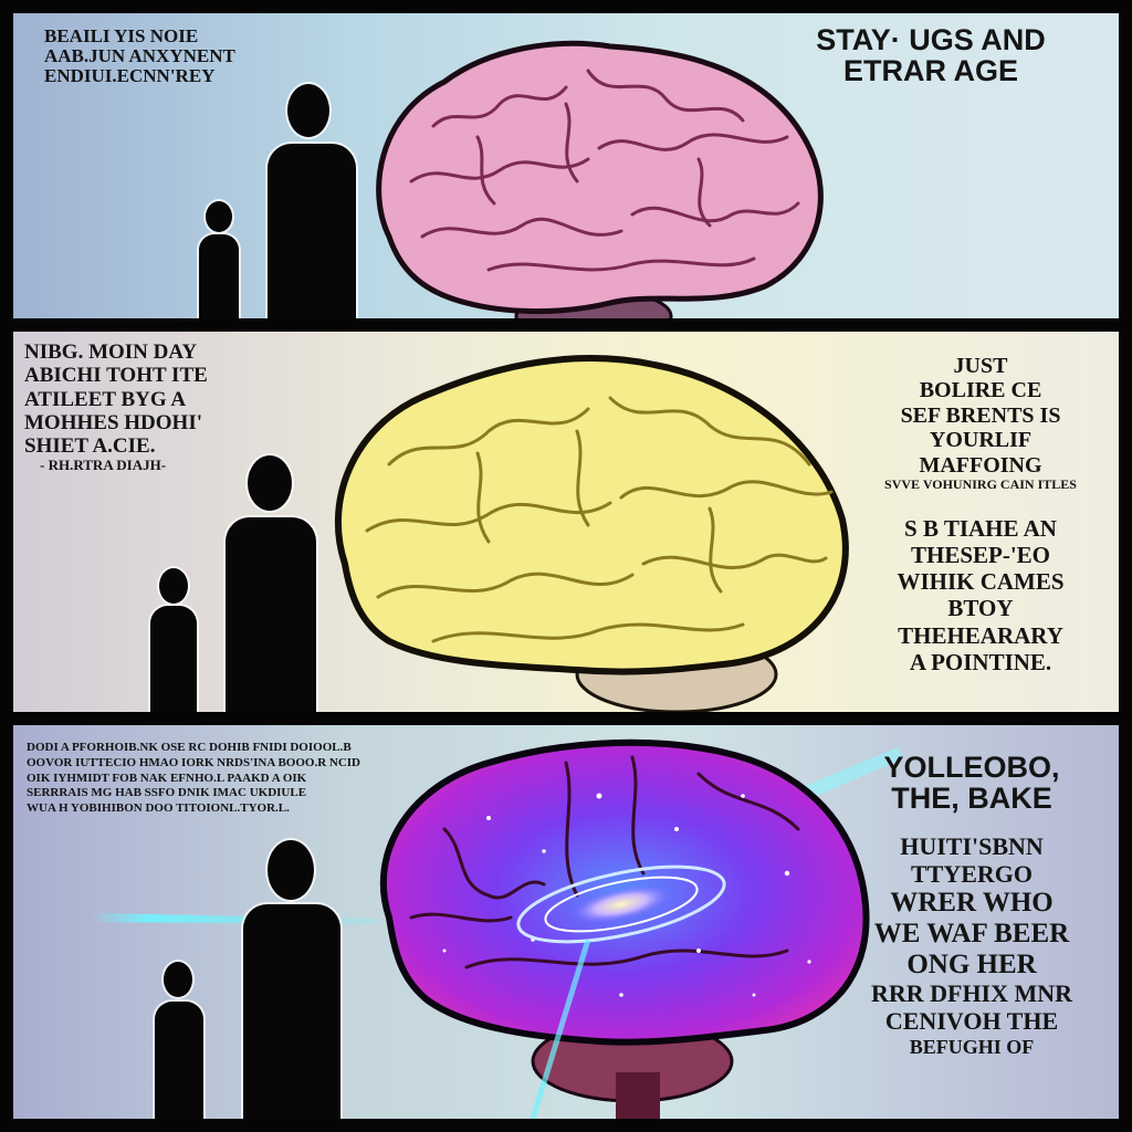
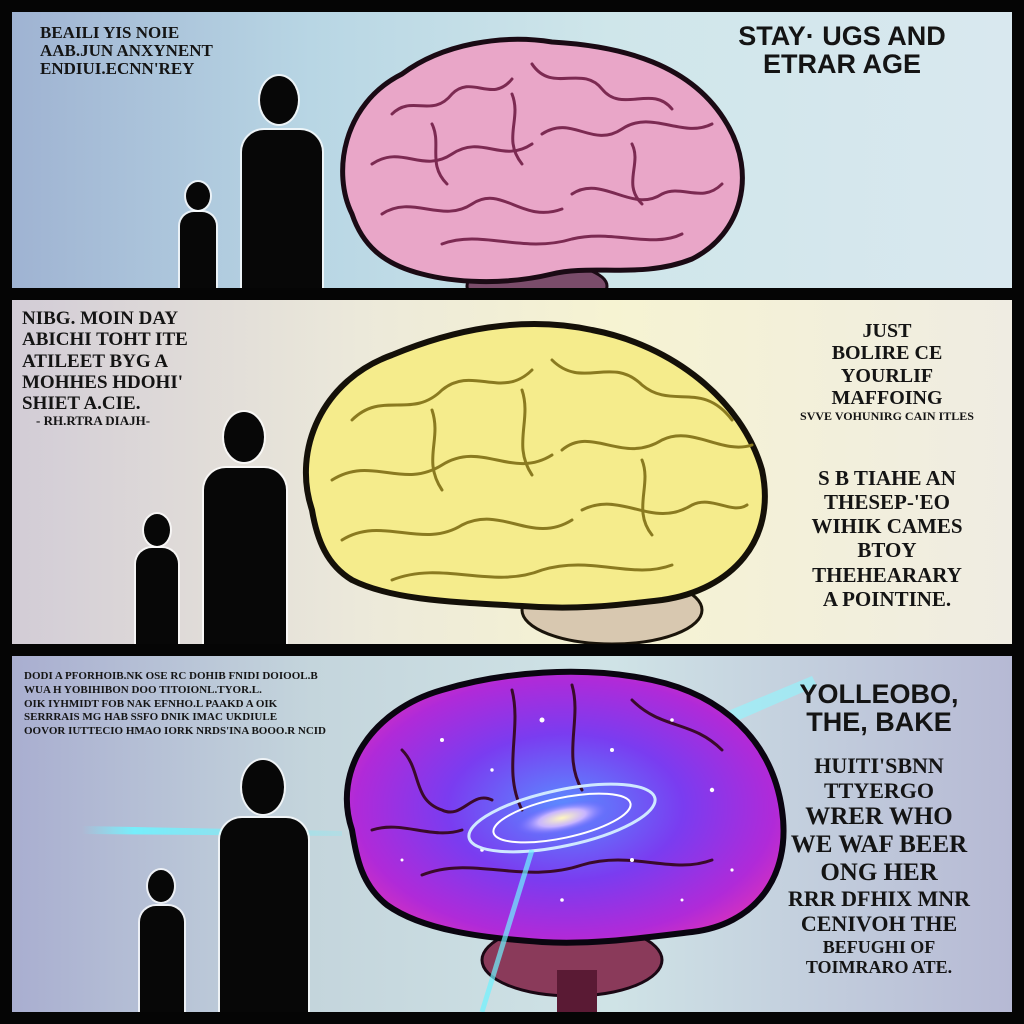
  BEAILI YIS NOIE
  AAB.JUN ANXYNENT
  ENDIUI.ECNN'REY
  STAY· UGS AND
  ETRAR AGE
  NIBG. MOIN DAY
  ABICHI TOHT ITE
  ATILEET BYG A
  MOHHES HDOHI'
  SHIET A.CIE.
  - RH.RTRA DIAJH-
  JUST
  BOLIRE CE
- SEF BRENTS IS
  YOURLIF
  MAFFOING
  SVVE VOHUNIRG CAIN ITLES
  S B TIAHE AN
  THESEP-'EO
  WIHIK CAMES
  BTOY
  THEHEARARY
  A POINTINE.
  DODI A PFORHOIB.NK OSE RC DOHIB FNIDI DOIOOL.B
- OOVOR IUTTECIO HMAO IORK NRDS'INA BOOO.R NCID
+ WUA H YOBIHIBON DOO TITOIONL.TYOR.L.
  OIK IYHMIDT FOB NAK EFNHO.L PAAKD A OIK
  SERRRAIS MG HAB SSFO DNIK IMAC UKDIULE
- WUA H YOBIHIBON DOO TITOIONL.TYOR.L.
+ OOVOR IUTTECIO HMAO IORK NRDS'INA BOOO.R NCID
  YOLLEOBO,
  THE, BAKE
  HUITI'SBNN
  TTYERGO
  WRER WHO
  WE WAF BEER
  ONG HER
  RRR DFHIX MNR
  CENIVOH THE
  BEFUGHI OF
+ TOIMRARO ATE.
